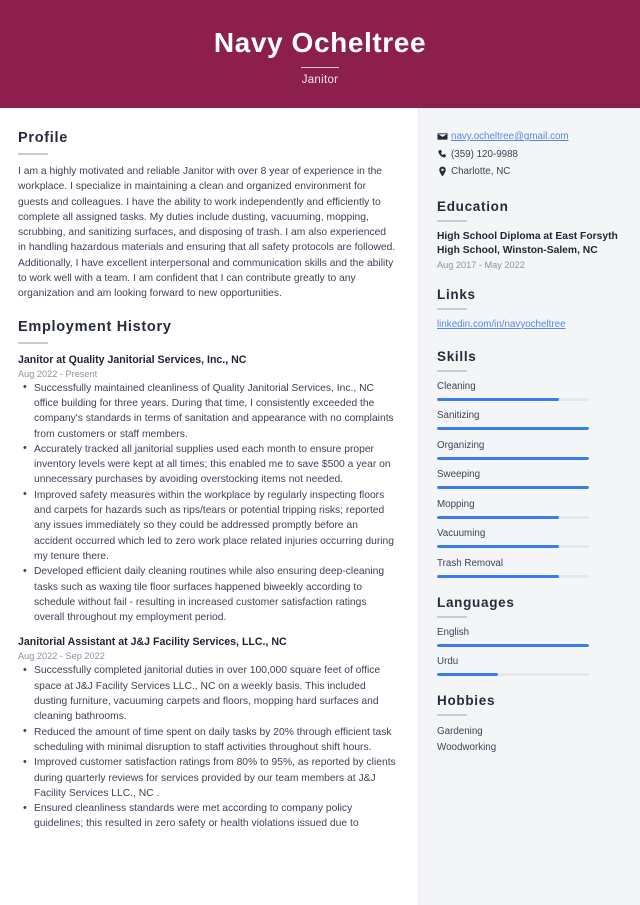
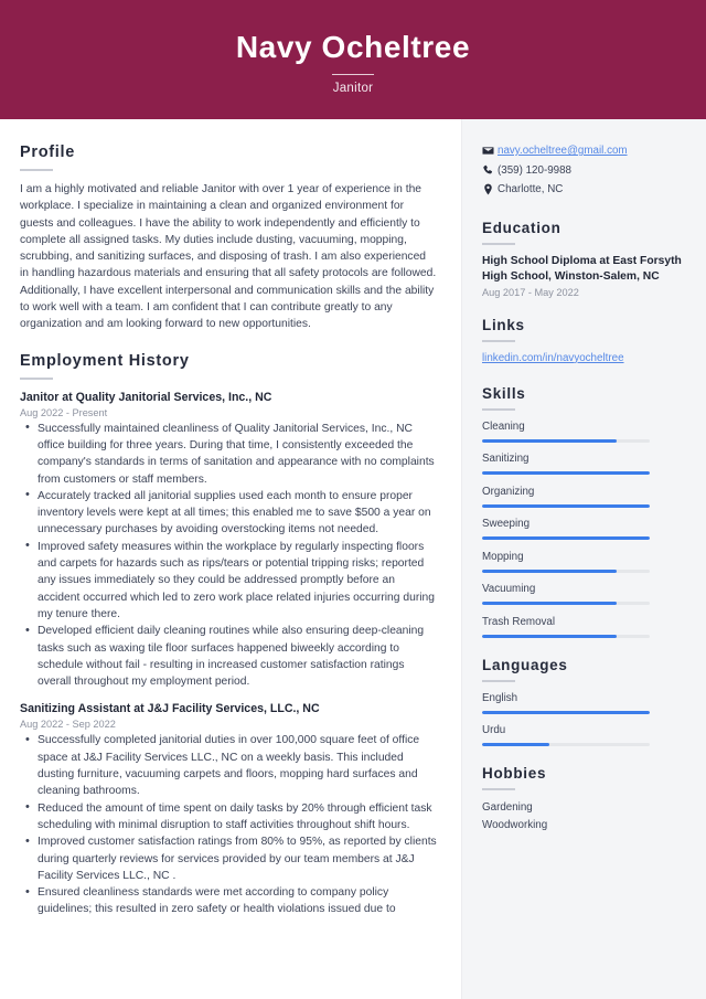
  Navy Ocheltree
  Janitor
  Profile
- I am a highly motivated and reliable Janitor with over 8 year of experience in the workplace. I specialize in maintaining a clean and organized environment for guests and colleagues. I have the ability to work independently and efficiently to complete all assigned tasks. My duties include dusting, vacuuming, mopping, scrubbing, and sanitizing surfaces, and disposing of trash. I am also experienced in handling hazardous materials and ensuring that all safety protocols are followed. Additionally, I have excellent interpersonal and communication skills and the ability to work well with a team. I am confident that I can contribute greatly to any organization and am looking forward to new opportunities.
+ I am a highly motivated and reliable Janitor with over 1 year of experience in the workplace. I specialize in maintaining a clean and organized environment for guests and colleagues. I have the ability to work independently and efficiently to complete all assigned tasks. My duties include dusting, vacuuming, mopping, scrubbing, and sanitizing surfaces, and disposing of trash. I am also experienced in handling hazardous materials and ensuring that all safety protocols are followed. Additionally, I have excellent interpersonal and communication skills and the ability to work well with a team. I am confident that I can contribute greatly to any organization and am looking forward to new opportunities.
  Employment History
  Janitor at Quality Janitorial Services, Inc., NC
  Aug 2022 - Present
  Successfully maintained cleanliness of Quality Janitorial Services, Inc., NC office building for three years. During that time, I consistently exceeded the company's standards in terms of sanitation and appearance with no complaints from customers or staff members.
  Accurately tracked all janitorial supplies used each month to ensure proper inventory levels were kept at all times; this enabled me to save $500 a year on unnecessary purchases by avoiding overstocking items not needed.
  Improved safety measures within the workplace by regularly inspecting floors and carpets for hazards such as rips/tears or potential tripping risks; reported any issues immediately so they could be addressed promptly before an accident occurred which led to zero work place related injuries occurring during my tenure there.
  Developed efficient daily cleaning routines while also ensuring deep-cleaning tasks such as waxing tile floor surfaces happened biweekly according to schedule without fail - resulting in increased customer satisfaction ratings overall throughout my employment period.
- Janitorial Assistant at J&J Facility Services, LLC., NC
+ Sanitizing Assistant at J&J Facility Services, LLC., NC
  Aug 2022 - Sep 2022
  Successfully completed janitorial duties in over 100,000 square feet of office space at J&J Facility Services LLC., NC on a weekly basis. This included dusting furniture, vacuuming carpets and floors, mopping hard surfaces and cleaning bathrooms.
  Reduced the amount of time spent on daily tasks by 20% through efficient task scheduling with minimal disruption to staff activities throughout shift hours.
  Improved customer satisfaction ratings from 80% to 95%, as reported by clients during quarterly reviews for services provided by our team members at J&J Facility Services LLC., NC .
  Ensured cleanliness standards were met according to company policy guidelines; this resulted in zero safety or health violations issued due to
  navy.ocheltree@gmail.com
  (359) 120-9988
  Charlotte, NC
  Education
  High School Diploma at East Forsyth High School, Winston-Salem, NC
  Aug 2017 - May 2022
  Links
  linkedin.com/in/navyocheltree
  Skills
  Cleaning
  Sanitizing
  Organizing
  Sweeping
  Mopping
  Vacuuming
  Trash Removal
  Languages
  English
  Urdu
  Hobbies
  Gardening
  Woodworking
